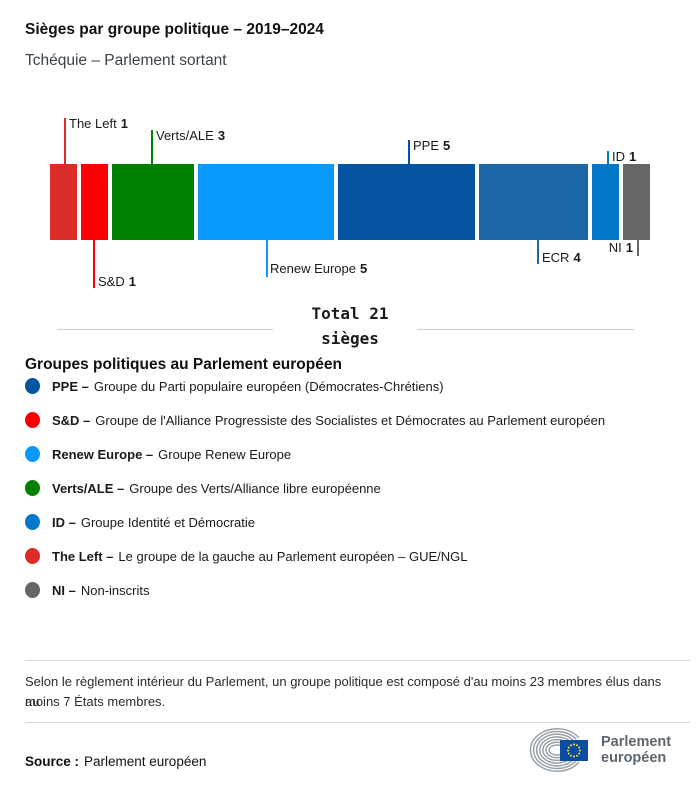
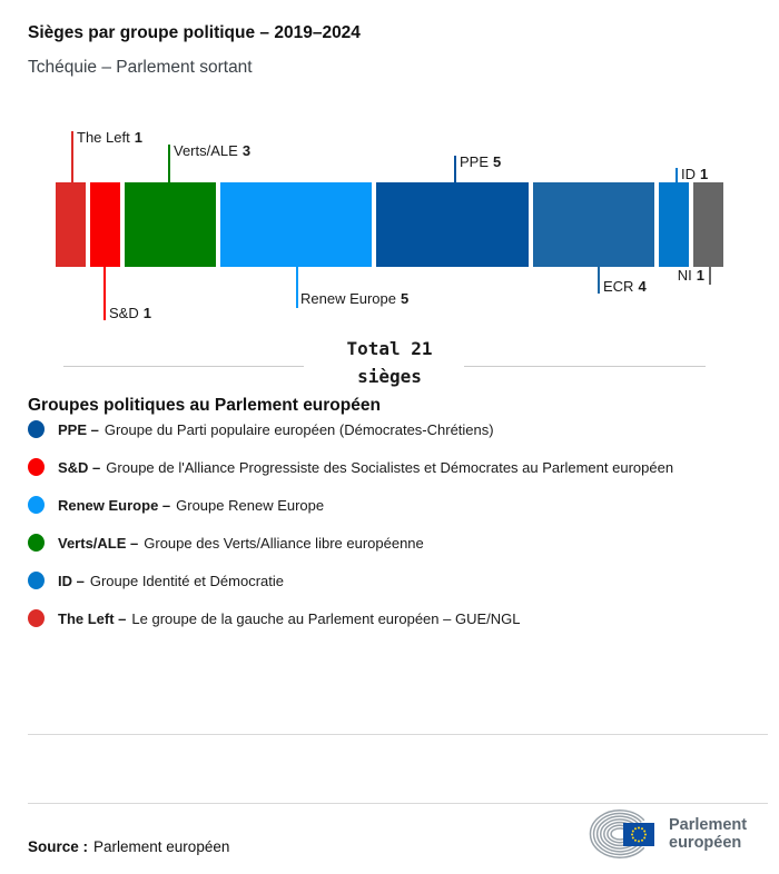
  Sièges par groupe politique – 2019–2024
  Tchéquie – Parlement sortant
  The Left 1
  S&D 1
  Verts/ALE 3
  Renew Europe 5
  PPE 5
  ECR 4
  ID 1
  NI 1
  Total 21
  sièges
  Groupes politiques au Parlement européen
  PPE – Groupe du Parti populaire européen (Démocrates-Chrétiens)
  S&D – Groupe de l'Alliance Progressiste des Socialistes et Démocrates au Parlement européen
  Renew Europe – Groupe Renew Europe
  Verts/ALE – Groupe des Verts/Alliance libre européenne
  ID – Groupe Identité et Démocratie
  The Left – Le groupe de la gauche au Parlement européen – GUE/NGL
- NI – Non-inscrits
- Selon le règlement intérieur du Parlement, un groupe politique est composé d'au moins 23 membres élus dans au
- moins 7 États membres.
  Source : Parlement européen
  Parlement
  européen
